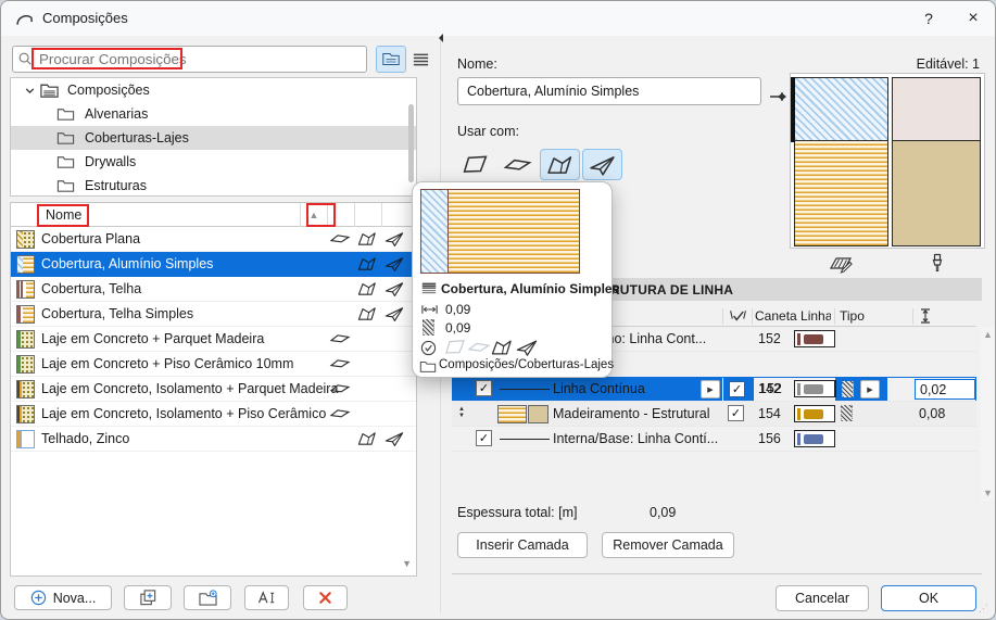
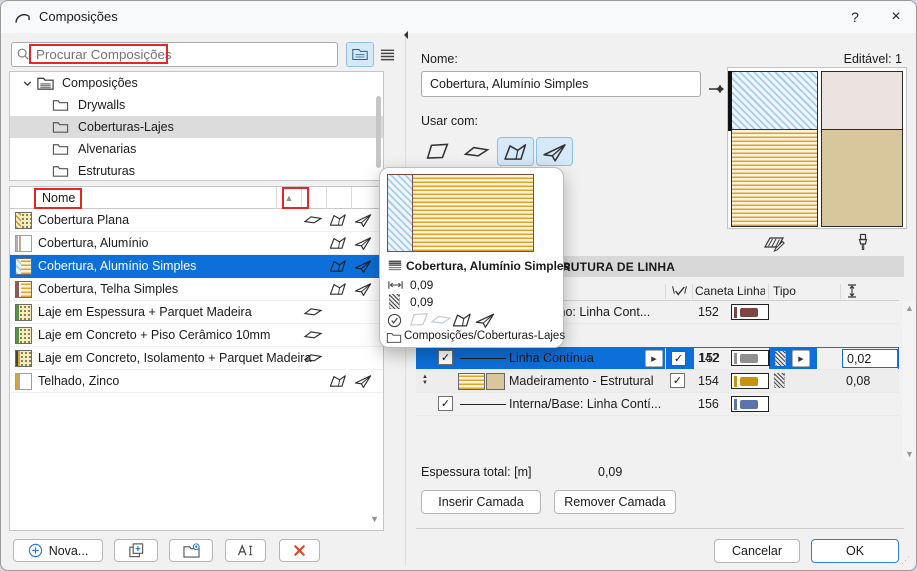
  Composições
  ?
  ×
  Procurar Composições
  Composições
- Alvenarias
+ Drywalls
  Coberturas-Lajes
- Drywalls
+ Alvenarias
  Estruturas
  Nome
  ▲
  Cobertura Plana
+ Cobertura, Alumínio
  Cobertura, Alumínio Simples
- Cobertura, Telha
  Cobertura, Telha Simples
- Laje em Concreto + Parquet Madeira
+ Laje em Espessura + Parquet Madeira
  Laje em Concreto + Piso Cerâmico 10mm
  Laje em Concreto, Isolamento + Parquet Madeira
- Laje em Concreto, Isolamento + Piso Cerâmico
  Telhado, Zinco
  ▼
  Nova...
  Nome:
  Editável: 1
  Cobertura, Alumínio Simples
  Usar com:
  RUTURA DE LINHA
  Caneta Linha
  Tipo
  152
  ✓
  152
  0,02
  ✓
  Linha Contínua
  142
  Madeiramento - Estrutural
  ✓
  154
  0,08
  ✓
  Interna/Base: Linha Contí...
  156
  ▲
  ▼
  Espessura total: [m]
  0,09
  Inserir Camada
  Remover Camada
  Cancelar
  OK
  ⋰
  Cobertura, Alumínio Simples
  0,09
  0,09
  Composições/Coberturas-Lajes
